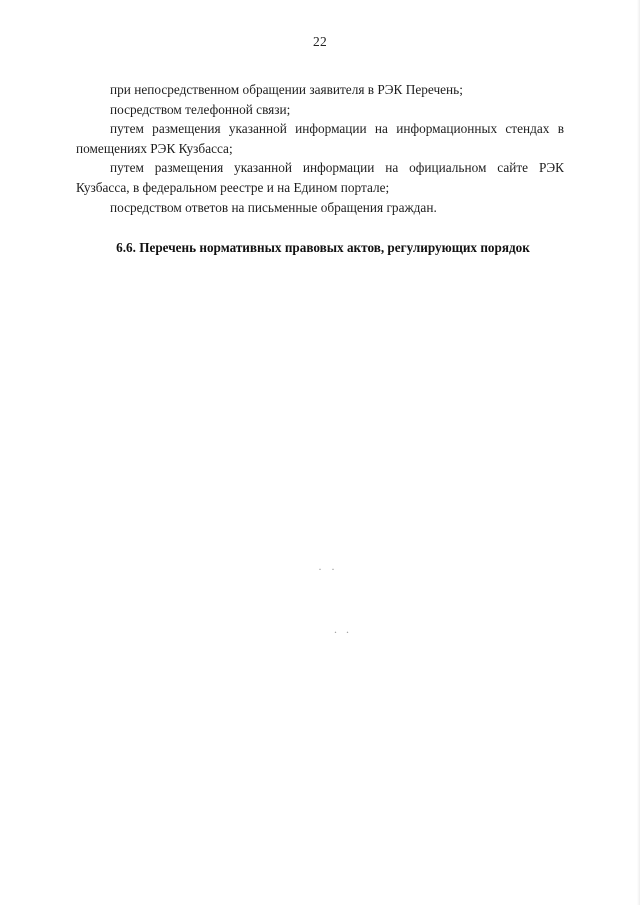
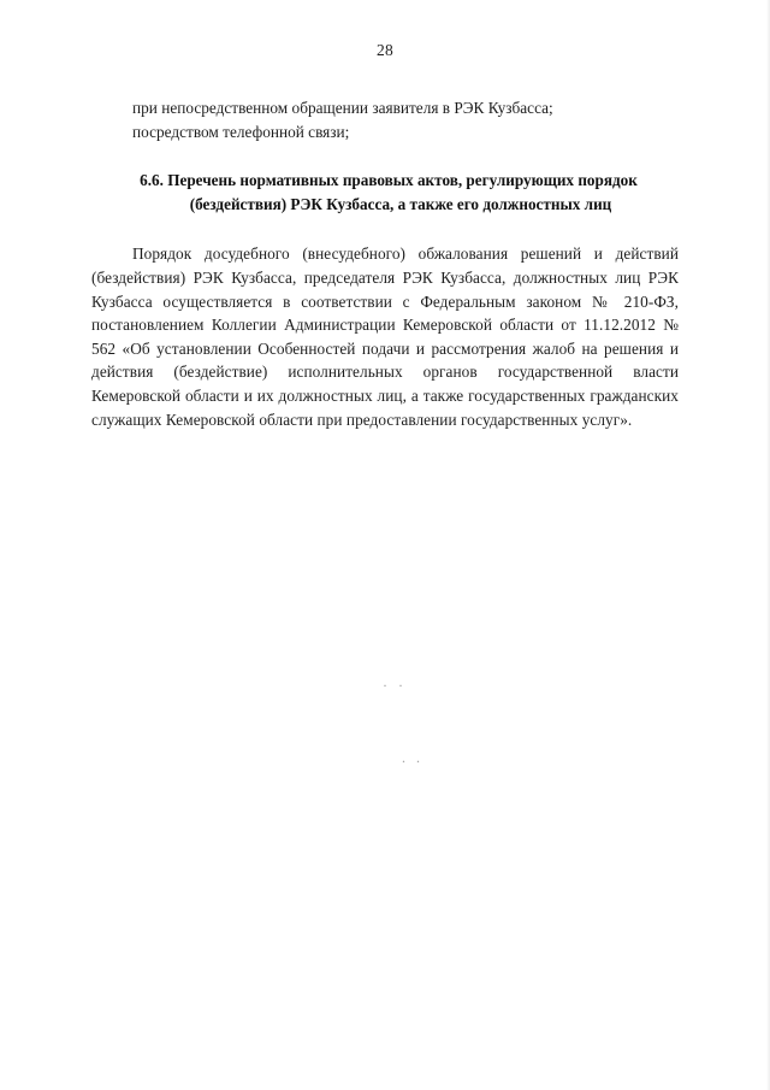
- 22
+ 28
- при непосредственном обращении заявителя в РЭК Перечень;
+ при непосредственном обращении заявителя в РЭК Кузбасса;
  посредством телефонной связи;
- путем размещения указанной информации на информационных стендах в помещениях РЭК Кузбасса;
- путем размещения указанной информации на официальном сайте РЭК Кузбасса, в федеральном реестре и на Едином портале;
- посредством ответов на письменные обращения граждан.
  6.6. Перечень нормативных правовых актов, регулирующих порядок
+ (бездействия) РЭК Кузбасса, а также его должностных лиц
+ Порядок досудебного (внесудебного) обжалования решений и действий (бездействия) РЭК Кузбасса, председателя РЭК Кузбасса, должностных лиц РЭК Кузбасса осуществляется в соответствии с Федеральным законом № 210-ФЗ, постановлением Коллегии Администрации Кемеровской области от 11.12.2012 № 562 «Об установлении Особенностей подачи и рассмотрения жалоб на решения и действия (бездействие) исполнительных органов государственной власти Кемеровской области и их должностных лиц, а также государственных гражданских служащих Кемеровской области при предоставлении государственных услуг».
  · ·
  . .
